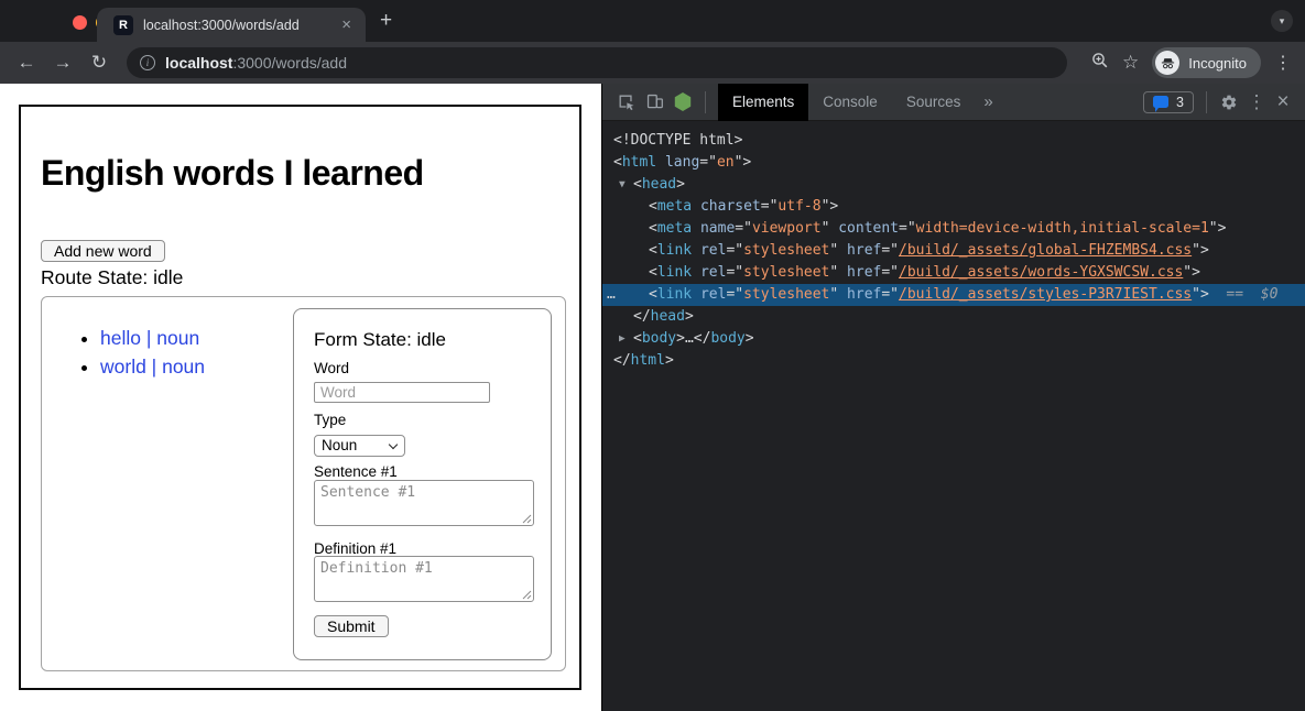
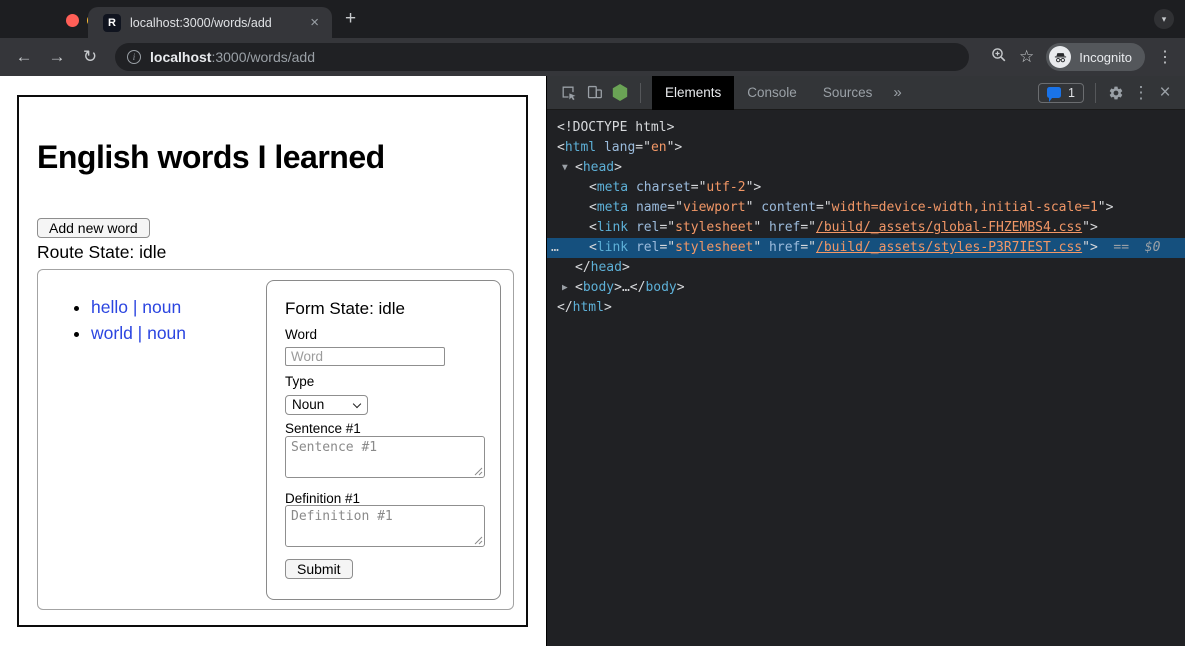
  R
  localhost:3000/words/add
  ×
  +
  ▾
  ←
  →
  ↻
  i
  localhost:3000/words/add
  ☆
  Incognito
  ⋮
  English words I learned
  Add new word
  Route State: idle
  hello | noun
  world | noun
  Form State: idle
  Word
  Word
  Type
  Noun
  Sentence #1
  Sentence #1
  Definition #1
  Definition #1
  Submit
  Elements
  Console
  Sources
  »
- 3
+ 1
  ⋮
  ×
  <!DOCTYPE html>
  <html lang="en">
  ▼
  <head>
- <meta charset="utf-8">
+ <meta charset="utf-2">
  <meta name="viewport" content="width=device-width,initial-scale=1">
  <link rel="stylesheet" href="/build/_assets/global-FHZEMBS4.css">
- <link rel="stylesheet" href="/build/_assets/words-YGXSWCSW.css">
  …
  <link rel="stylesheet" href="/build/_assets/styles-P3R7IEST.css"> == $0
  </head>
  ▶
  <body>…</body>
  </html>
